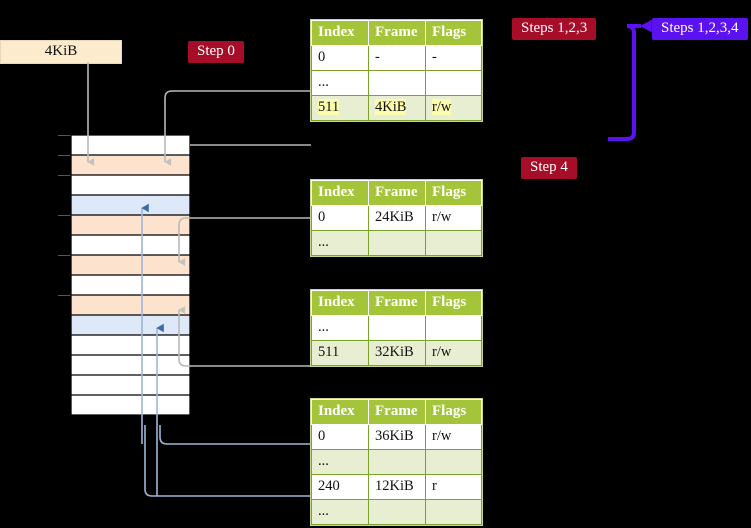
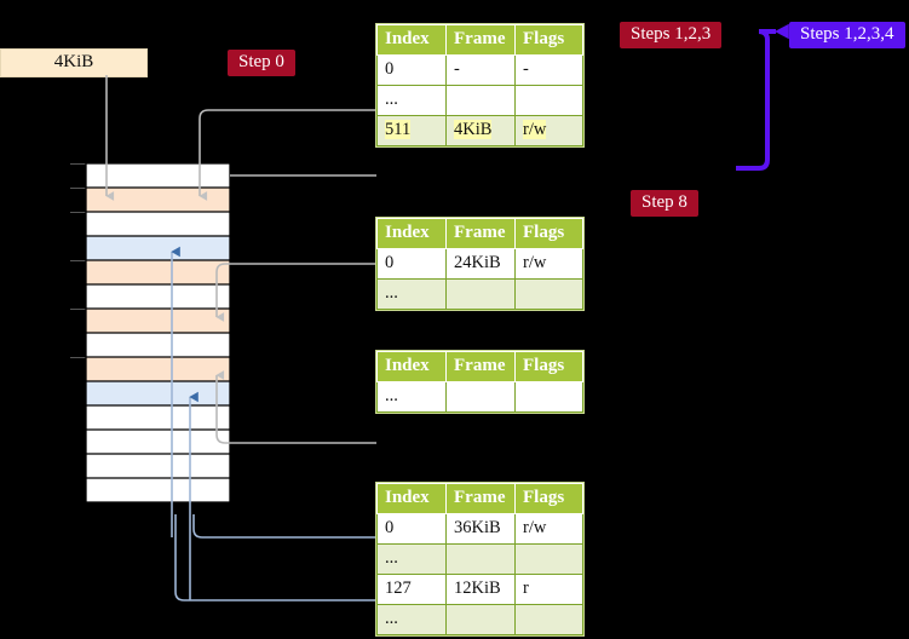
  4KiB
  Step 0
  Steps 1,2,3
  Steps 1,2,3,4
- Step 4
+ Step 8
  Index	Frame	Flags
  0	-	-
  ...
  511	4KiB	r/w
  Index	Frame	Flags
  0	24KiB	r/w
  ...
  Index	Frame	Flags
  ...
- 511	32KiB	r/w
  Index	Frame	Flags
  0	36KiB	r/w
  ...
- 240	12KiB	r
+ 127	12KiB	r
  ...
